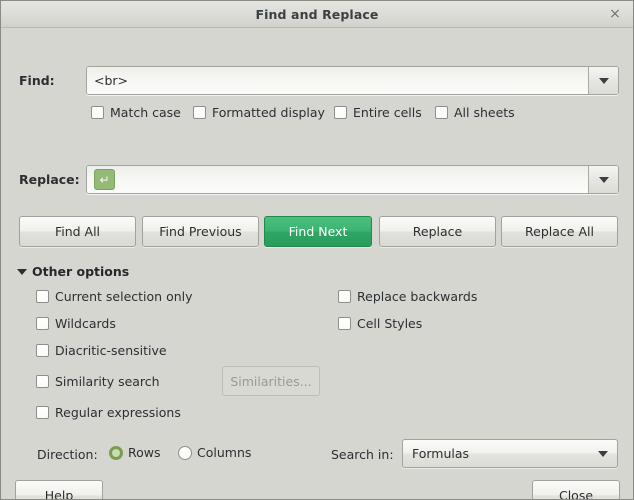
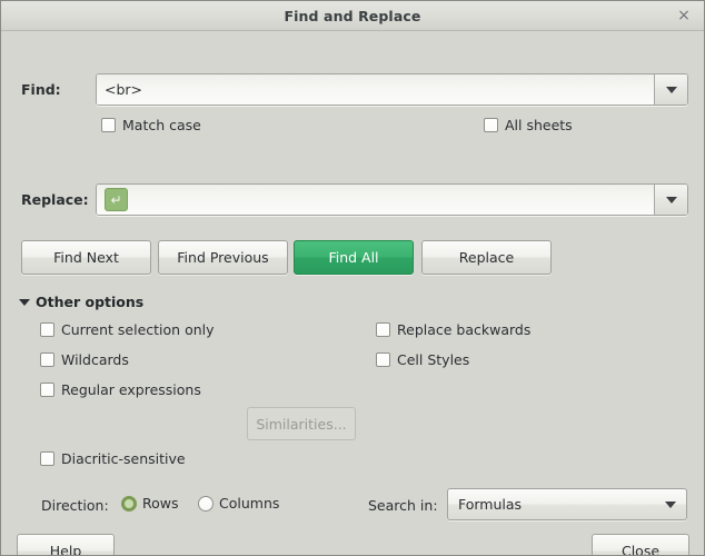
  Find and Replace
  ×
  Find:
  <br>
  Match case
- Formatted display
- Entire cells
  All sheets
  Replace:
  ↵
- Find All
+ Find Next
  Find Previous
- Find Next
+ Find All
  Replace
- Replace All
  Other options
  Current selection only
  Wildcards
- Diacritic-sensitive
+ Regular expressions
- Similarity search
- Regular expressions
+ Diacritic-sensitive
  Replace backwards
  Cell Styles
  Similarities...
  Direction:
  Rows
  Columns
  Search in:
  Formulas
  Help
  Close
